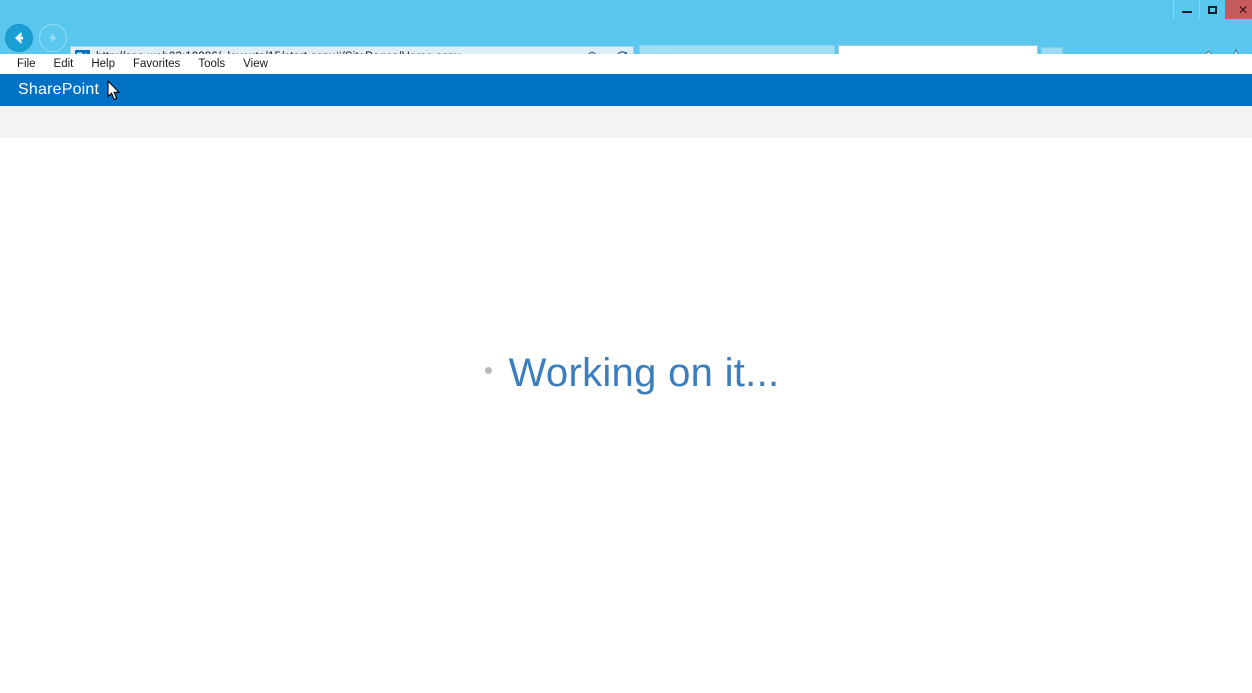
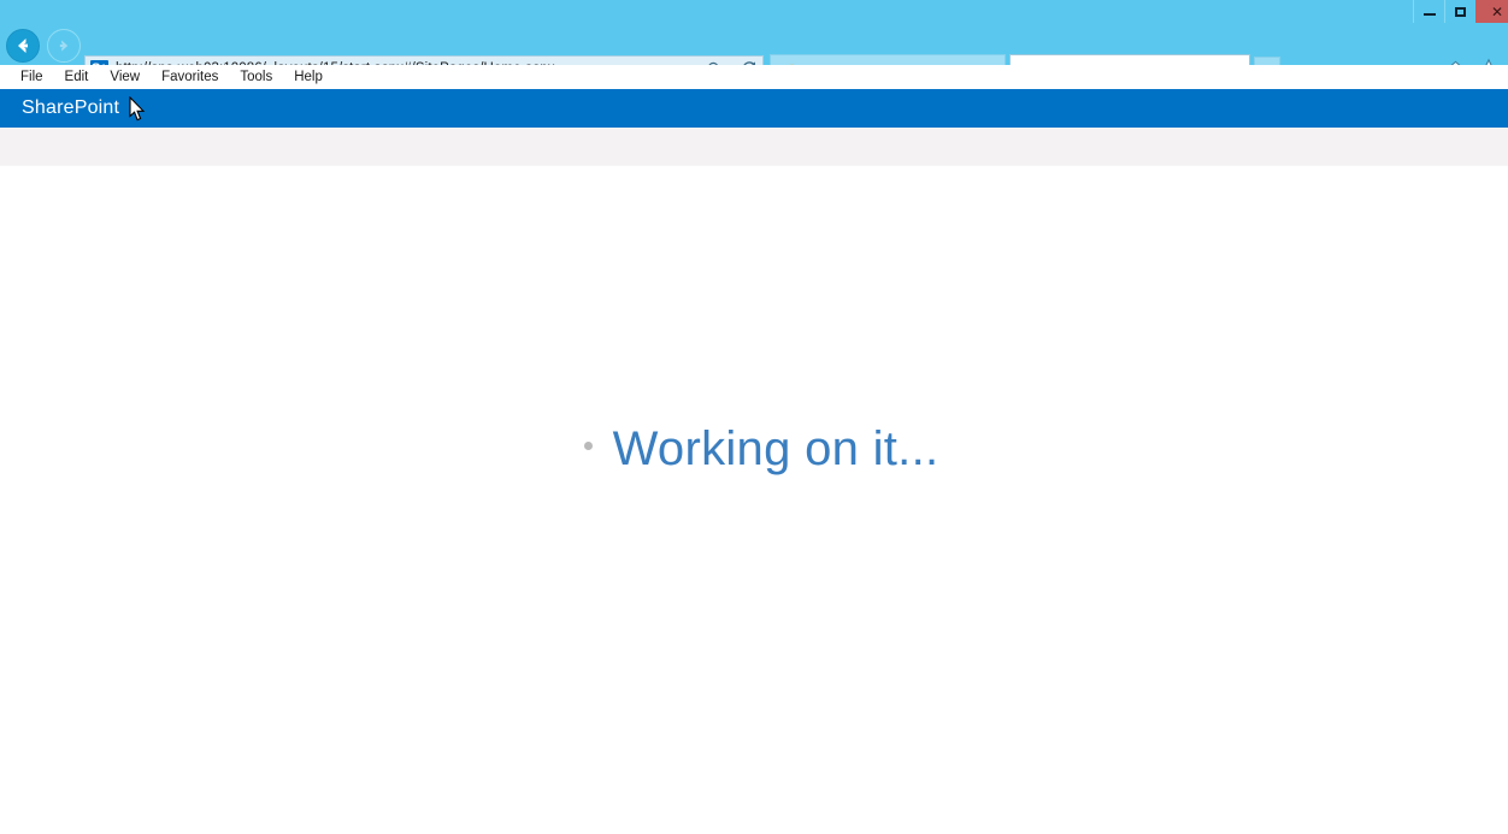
  ✕
  File
  Edit
- Help
+ View
  Favorites
  Tools
- View
+ Help
  SharePoint
  Working on it...
